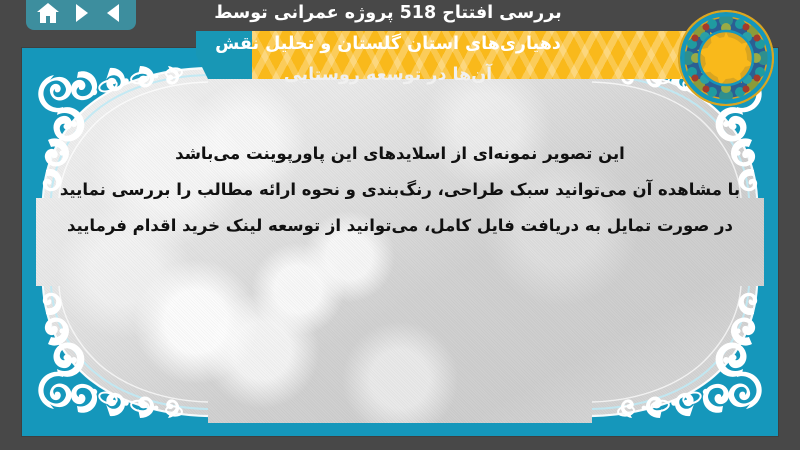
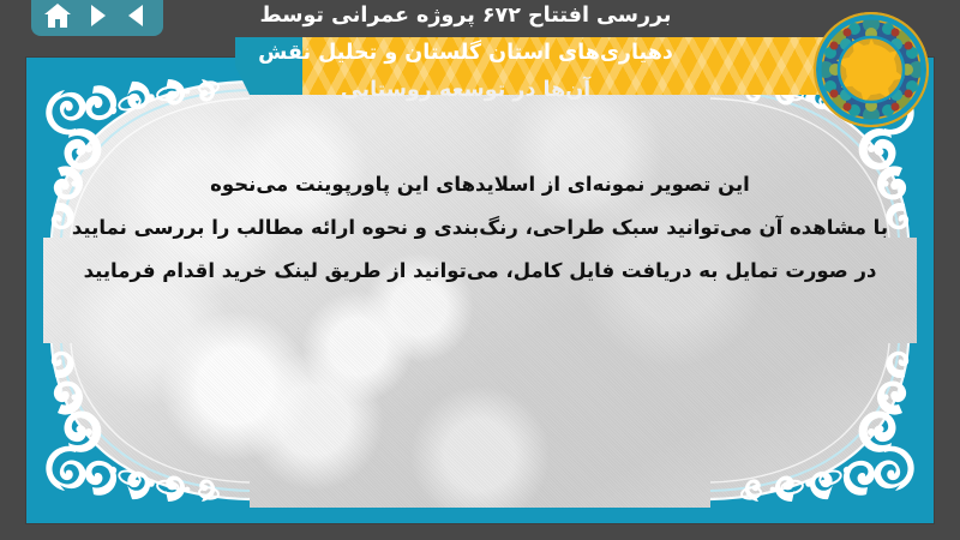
- این تصویر نمونه‌ای از اسلایدهای این پاورپوینت می‌باشد
+ این تصویر نمونه‌ای از اسلایدهای این پاورپوینت می‌نحوه
  با مشاهده آن می‌توانید سبک طراحی، رنگ‌بندی و نحوه ارائه مطالب را بررسی نمایید
- در صورت تمایل به دریافت فایل کامل، می‌توانید از توسعه لینک خرید اقدام فرمایید
+ در صورت تمایل به دریافت فایل کامل، می‌توانید از طریق لینک خرید اقدام فرمایید
- بررسی افتتاح 518 پروژه عمرانی توسط
+ بررسی افتتاح ۶۷۲ پروژه عمرانی توسط
  دهیاری‌های استان گلستان و تحلیل نقش
  آن‌ها در توسعه روستایی
